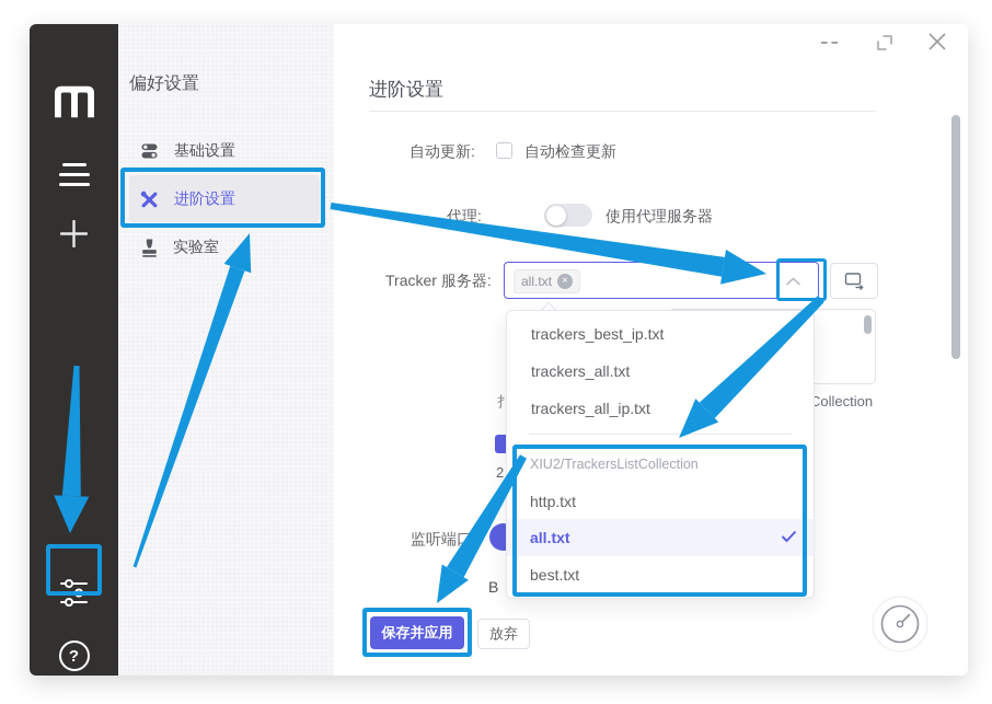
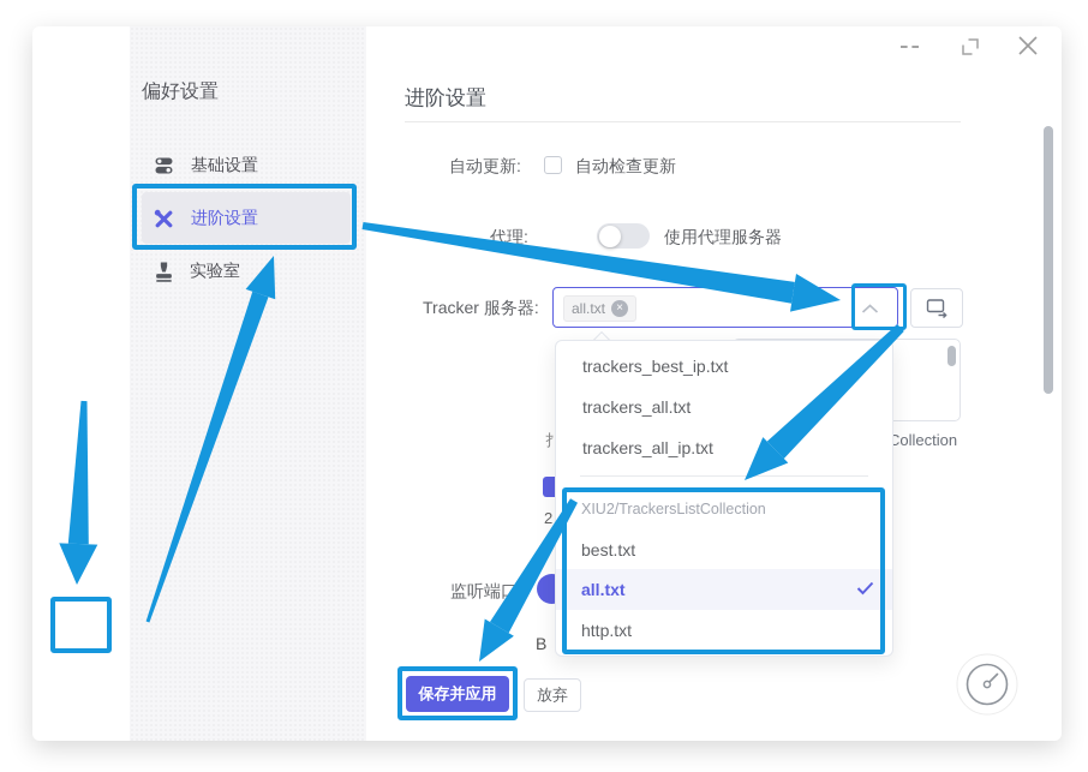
- ?
  偏好设置
  基础设置
  进阶设置
  实验室
  进阶设置
  自动更新:
  自动检查更新
  代理:
  使用代理服务器
  Tracker 服务器:
  all.txt
  ×
  Collection
  扌
  〈
  2
  监听端口
  B
  trackers_best_ip.txt
  trackers_all.txt
  trackers_all_ip.txt
  XIU2/TrackersListCollection
- http.txt
+ best.txt
  all.txt
- best.txt
+ http.txt
  保存并应用
  放弃
